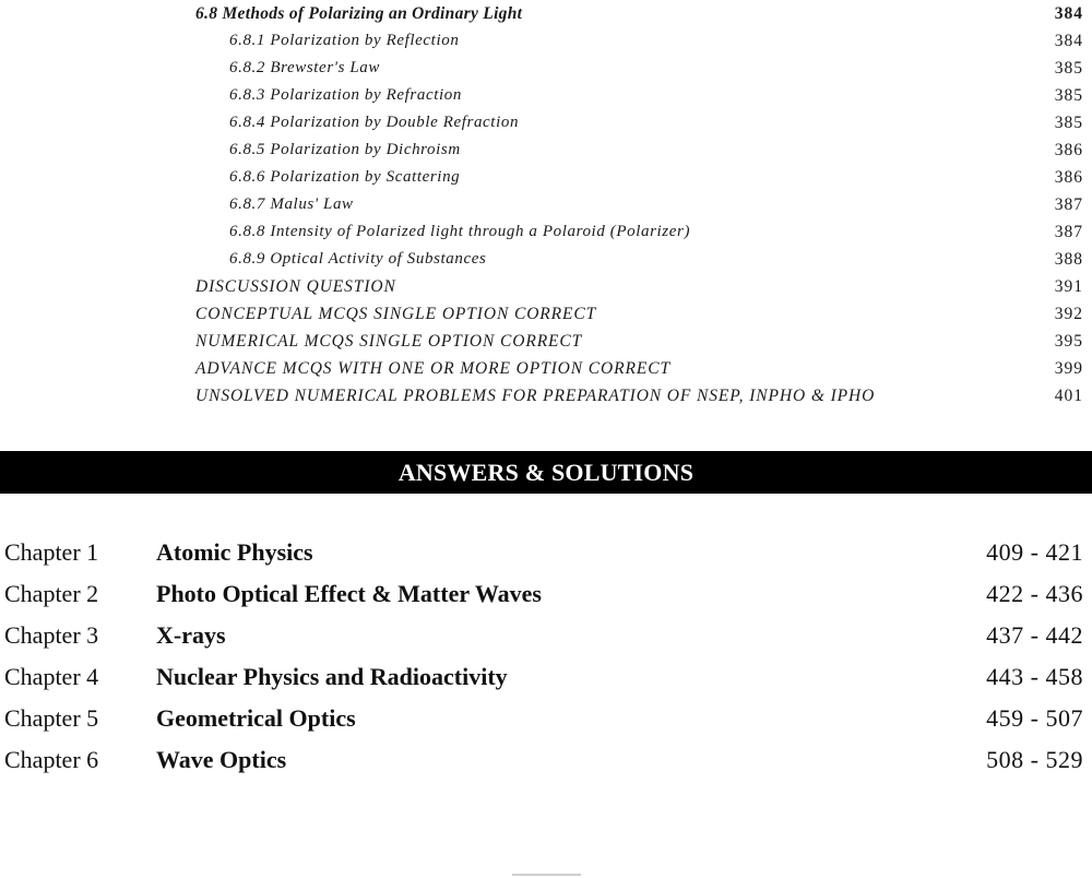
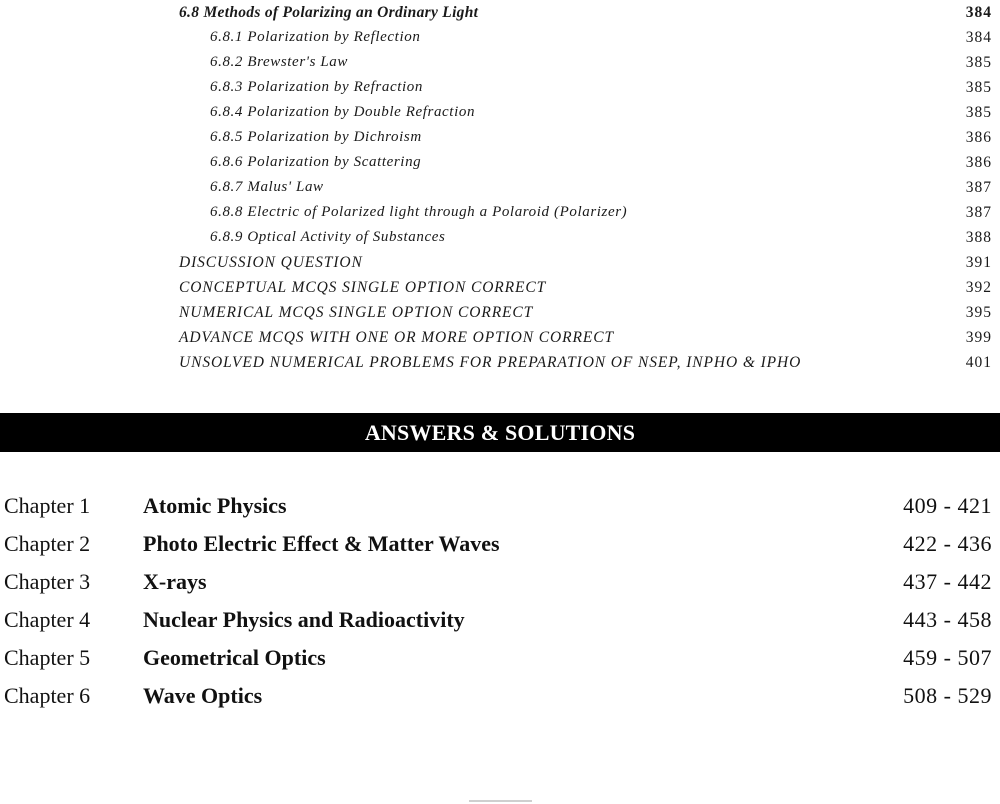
  6.8 Methods of Polarizing an Ordinary Light
  384
  6.8.1 Polarization by Reflection
  384
  6.8.2 Brewster's Law
  385
  6.8.3 Polarization by Refraction
  385
  6.8.4 Polarization by Double Refraction
  385
  6.8.5 Polarization by Dichroism
  386
  6.8.6 Polarization by Scattering
  386
  6.8.7 Malus' Law
  387
- 6.8.8 Intensity of Polarized light through a Polaroid (Polarizer)
+ 6.8.8 Electric of Polarized light through a Polaroid (Polarizer)
  387
  6.8.9 Optical Activity of Substances
  388
  DISCUSSION QUESTION
  391
  CONCEPTUAL MCQS SINGLE OPTION CORRECT
  392
  NUMERICAL MCQS SINGLE OPTION CORRECT
  395
  ADVANCE MCQS WITH ONE OR MORE OPTION CORRECT
  399
  UNSOLVED NUMERICAL PROBLEMS FOR PREPARATION OF NSEP, INPHO & IPHO
  401
  ANSWERS & SOLUTIONS
  Chapter 1
  Atomic Physics
  409 - 421
  Chapter 2
- Photo Optical Effect & Matter Waves
+ Photo Electric Effect & Matter Waves
  422 - 436
  Chapter 3
  X-rays
  437 - 442
  Chapter 4
  Nuclear Physics and Radioactivity
  443 - 458
  Chapter 5
  Geometrical Optics
  459 - 507
  Chapter 6
  Wave Optics
  508 - 529
